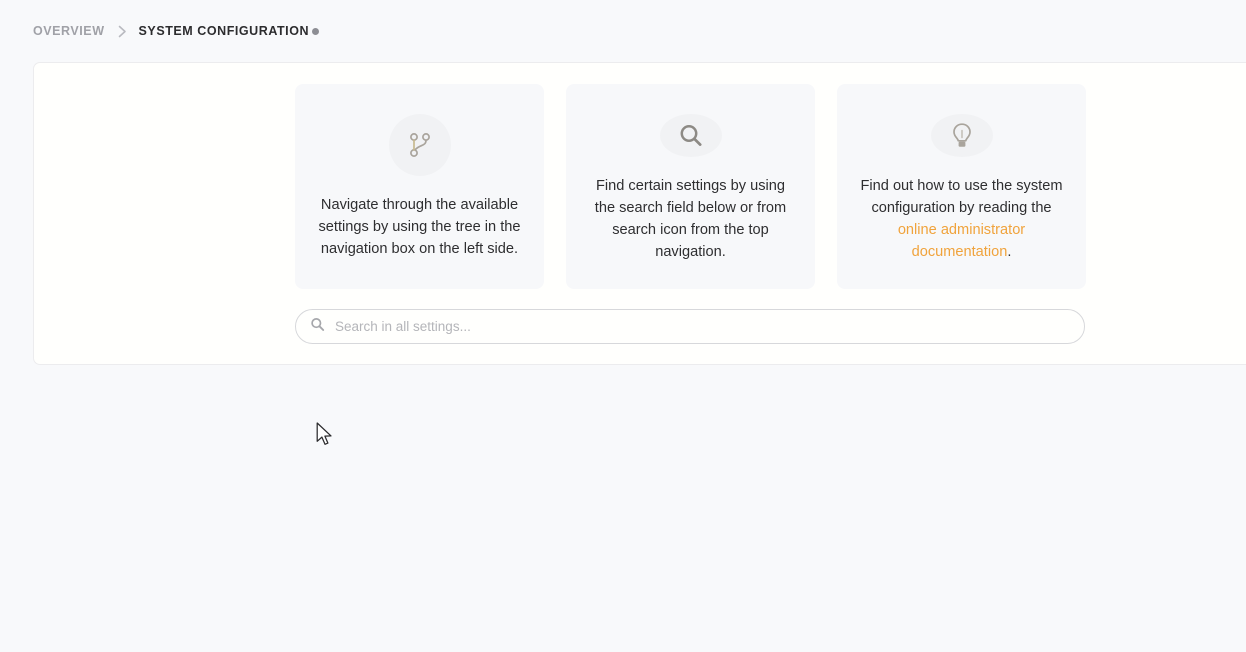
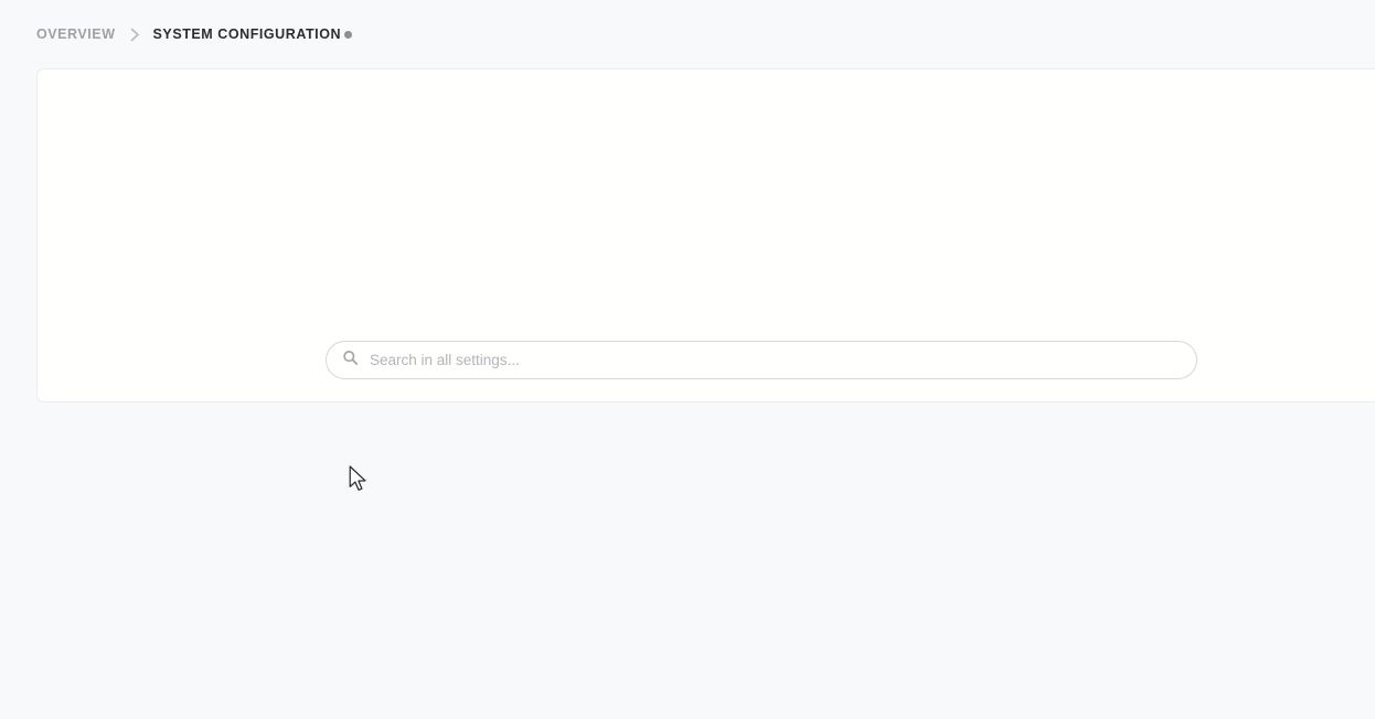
  OVERVIEW
  SYSTEM CONFIGURATION
- Navigate through the available settings by using the tree in the navigation box on the left side.
- Find certain settings by using the search field below or from search icon from the top navigation.
- Find out how to use the system configuration by reading the online administrator documentation.
  Search in all settings...
